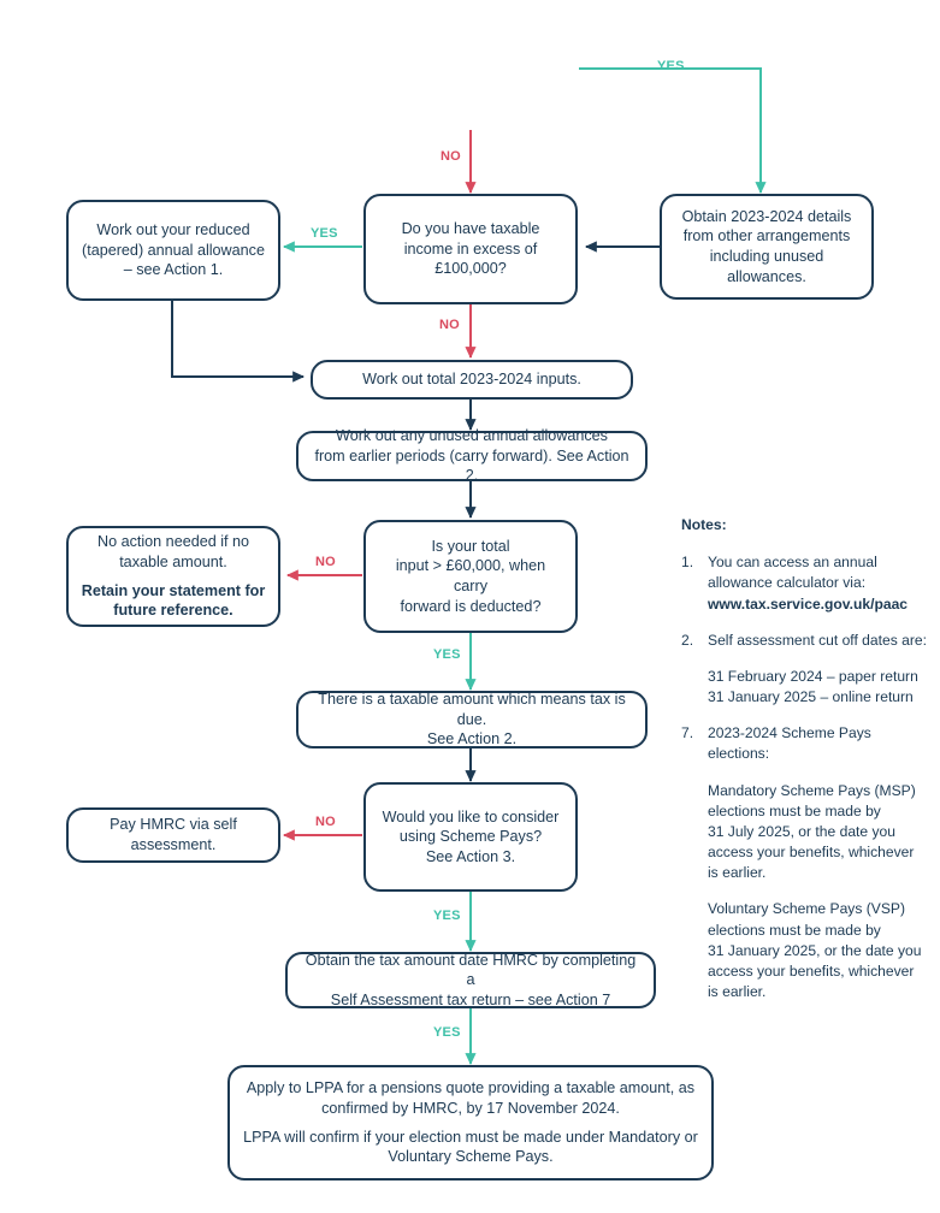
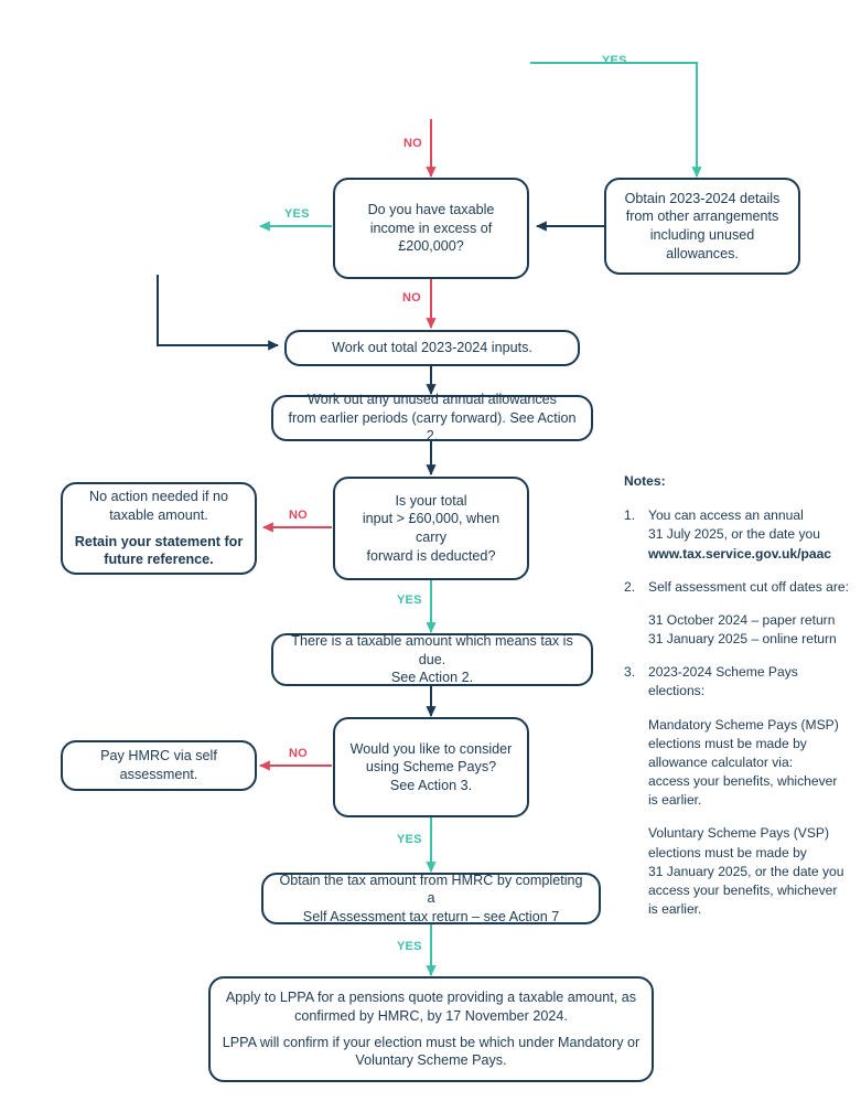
  Obtain 2023-2024 details
  from other arrangements
  including unused
  allowances.
  Do you have taxable
  income in excess of
- £100,000?
+ £200,000?
- Work out your reduced
- (tapered) annual allowance
- – see Action 1.
  Work out total 2023-2024 inputs.
  Work out any unused annual allowances
  from earlier periods (carry forward). See Action 2.
  Is your total
  input > £60,000, when carry
  forward is deducted?
  No action needed if no
  taxable amount.
  Retain your statement for
  future reference.
  There is a taxable amount which means tax is due.
  See Action 2.
  Would you like to consider
  using Scheme Pays?
  See Action 3.
  Pay HMRC via self
  assessment.
- Obtain the tax amount date HMRC by completing a
+ Obtain the tax amount from HMRC by completing a
  Self Assessment tax return – see Action 7
  Apply to LPPA for a pensions quote providing a taxable amount, as
  confirmed by HMRC, by 17 November 2024.
- LPPA will confirm if your election must be made under Mandatory or
+ LPPA will confirm if your election must be which under Mandatory or
  Voluntary Scheme Pays.
  YES
  NO
  YES
  NO
  NO
  YES
  NO
  YES
  YES
  Notes:
  1.
  You can access an annual
- allowance calculator via:
+ 31 July 2025, or the date you
  www.tax.service.gov.uk/paac
  2.
  Self assessment cut off dates are:
- 31 February 2024 – paper return
+ 31 October 2024 – paper return
  31 January 2025 – online return
- 7.
+ 3.
  2023-2024 Scheme Pays
  elections:
  Mandatory Scheme Pays (MSP)
  elections must be made by
- 31 July 2025, or the date you
+ allowance calculator via:
  access your benefits, whichever
  is earlier.
  Voluntary Scheme Pays (VSP)
  elections must be made by
  31 January 2025, or the date you
  access your benefits, whichever
  is earlier.
